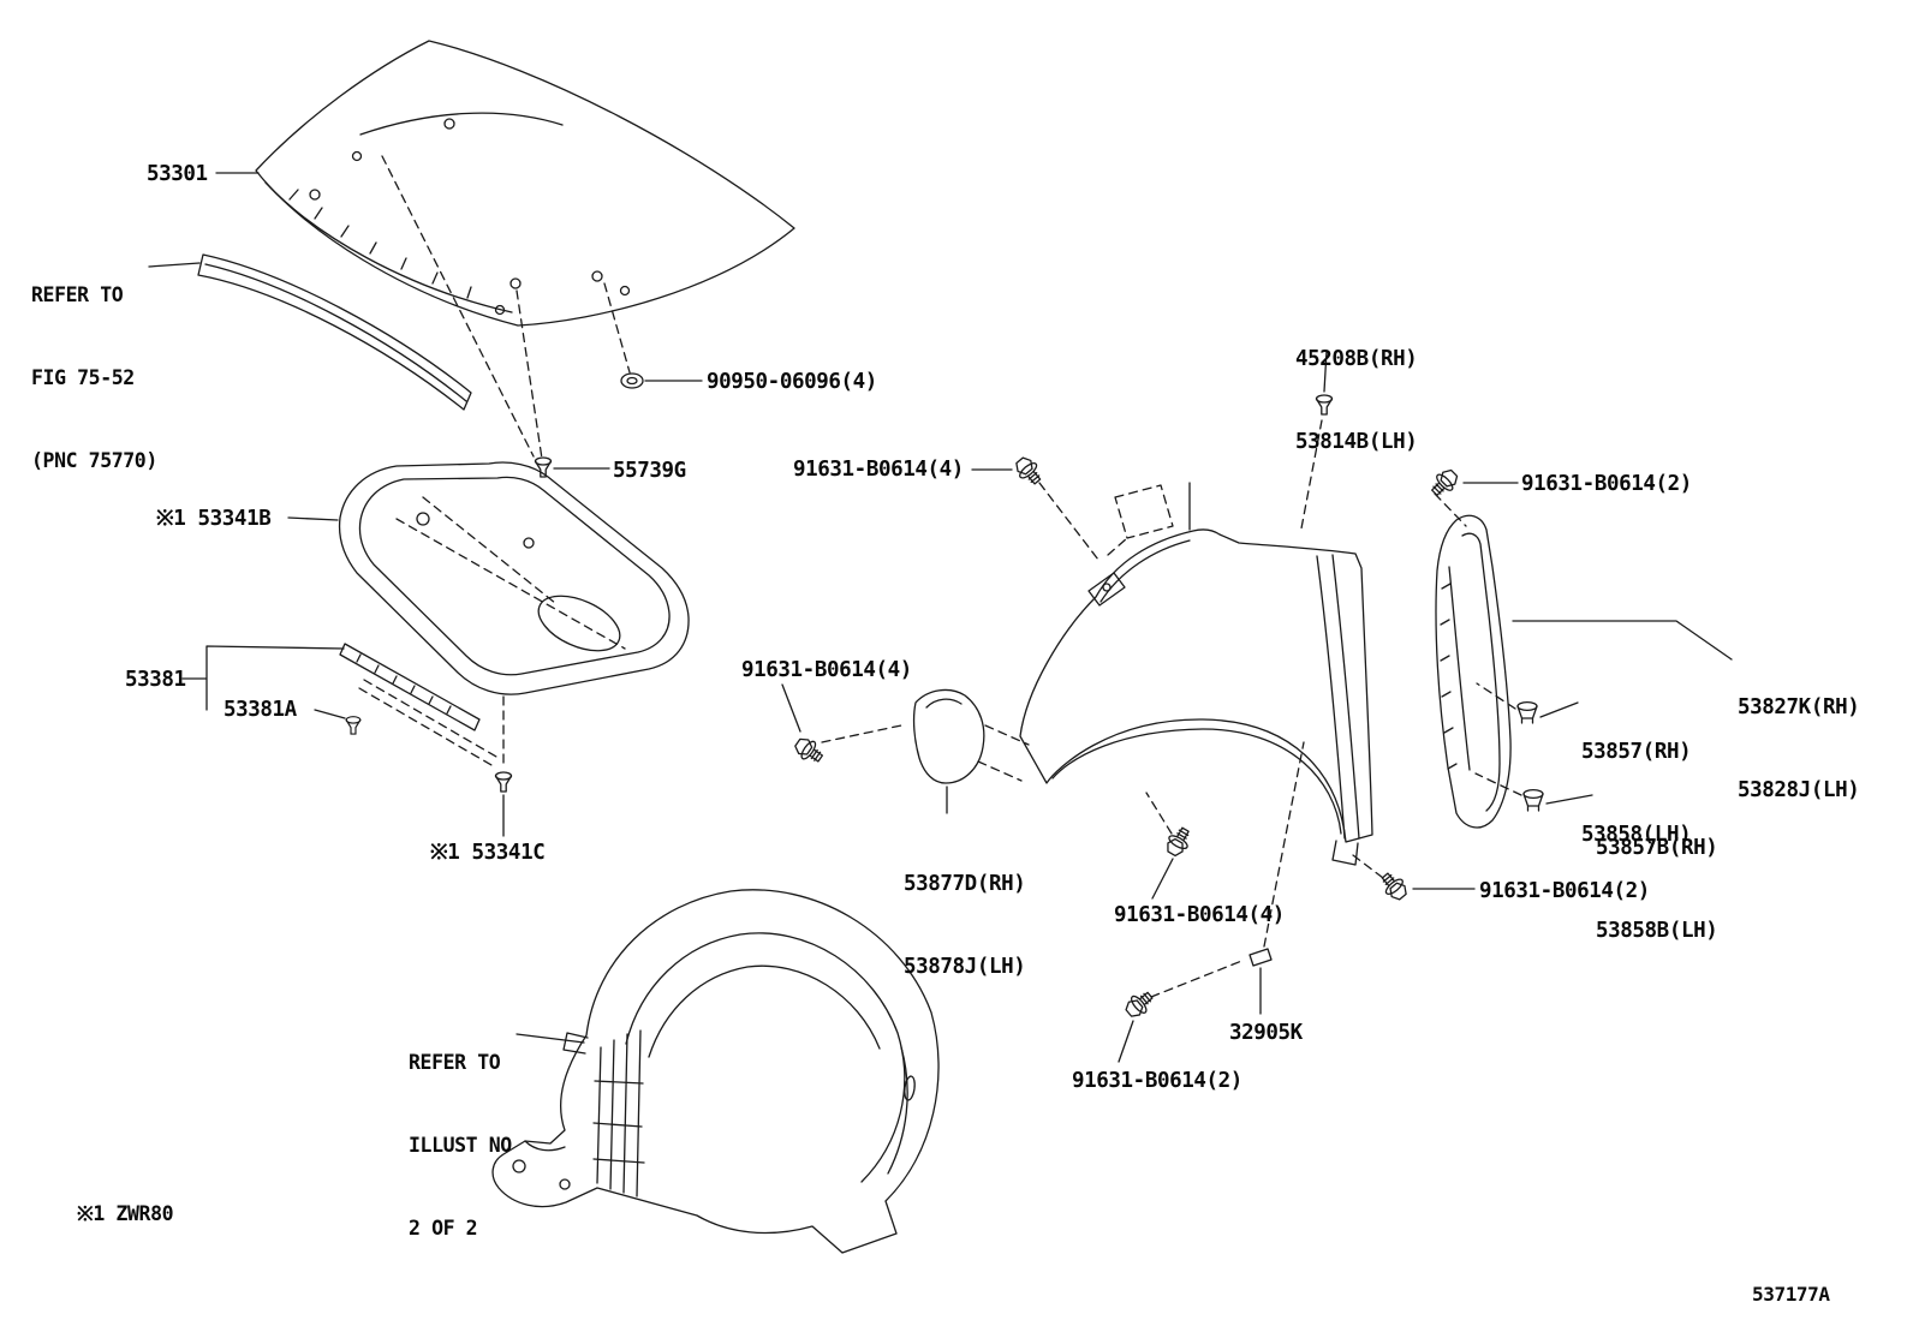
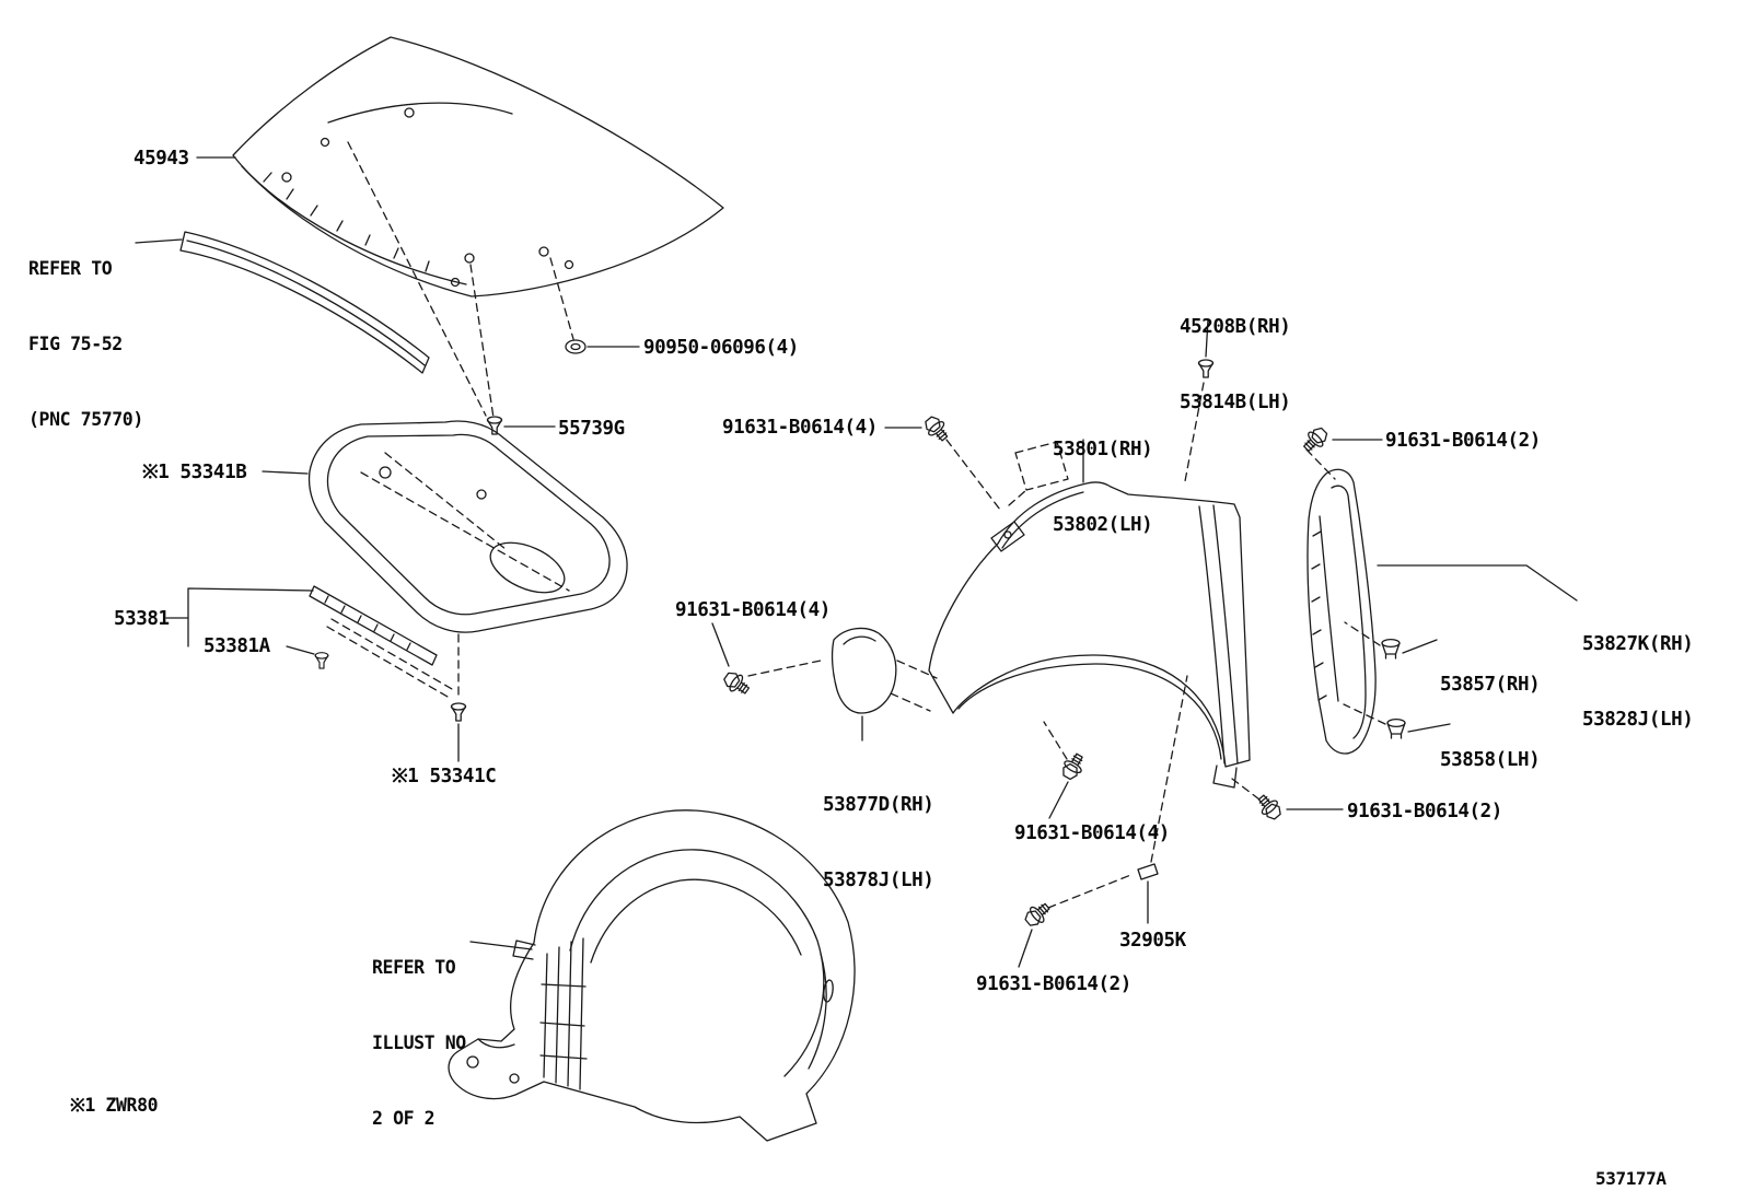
- 53301
+ 45943
  REFER TO
  FIG 75-52
  (PNC 75770)
  90950-06096(4)
  55739G
  ※1 53341B
  53381
  53381A
  ※1 53341C
  91631-B0614(4)
+ 53801(RH)
+ 53802(LH)
  45208B(RH)
  53814B(LH)
  91631-B0614(2)
  53827K(RH)
  53828J(LH)
  53857(RH)
  53858(LH)
- 53857B(RH)
- 53858B(LH)
  91631-B0614(2)
  91631-B0614(4)
  53877D(RH)
  53878J(LH)
  91631-B0614(4)
  32905K
  91631-B0614(2)
  REFER TO
  ILLUST NO
  2 OF 2
  ※1 ZWR80
  537177A
